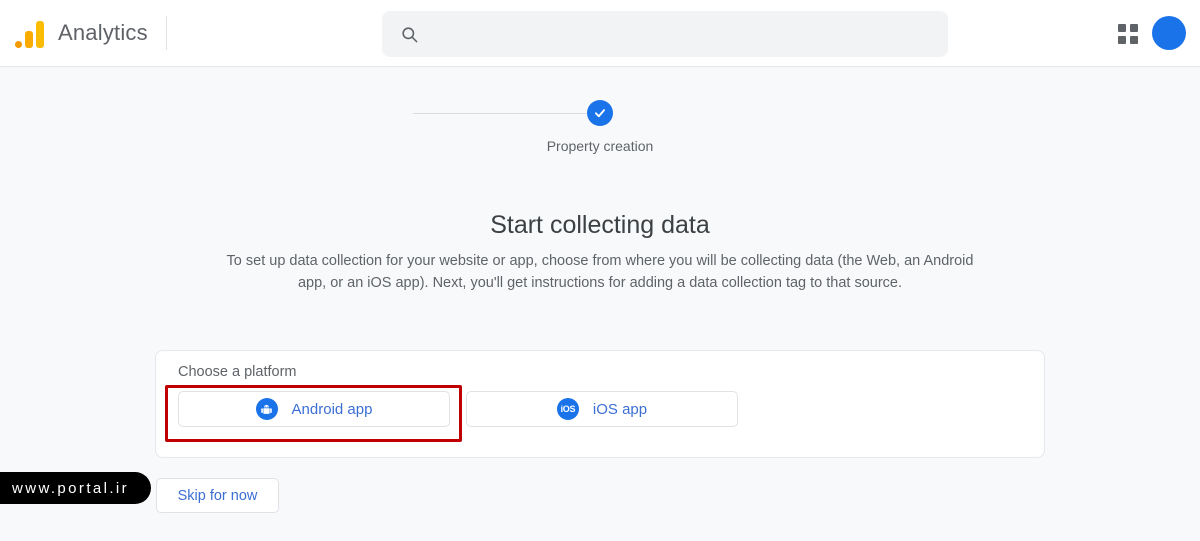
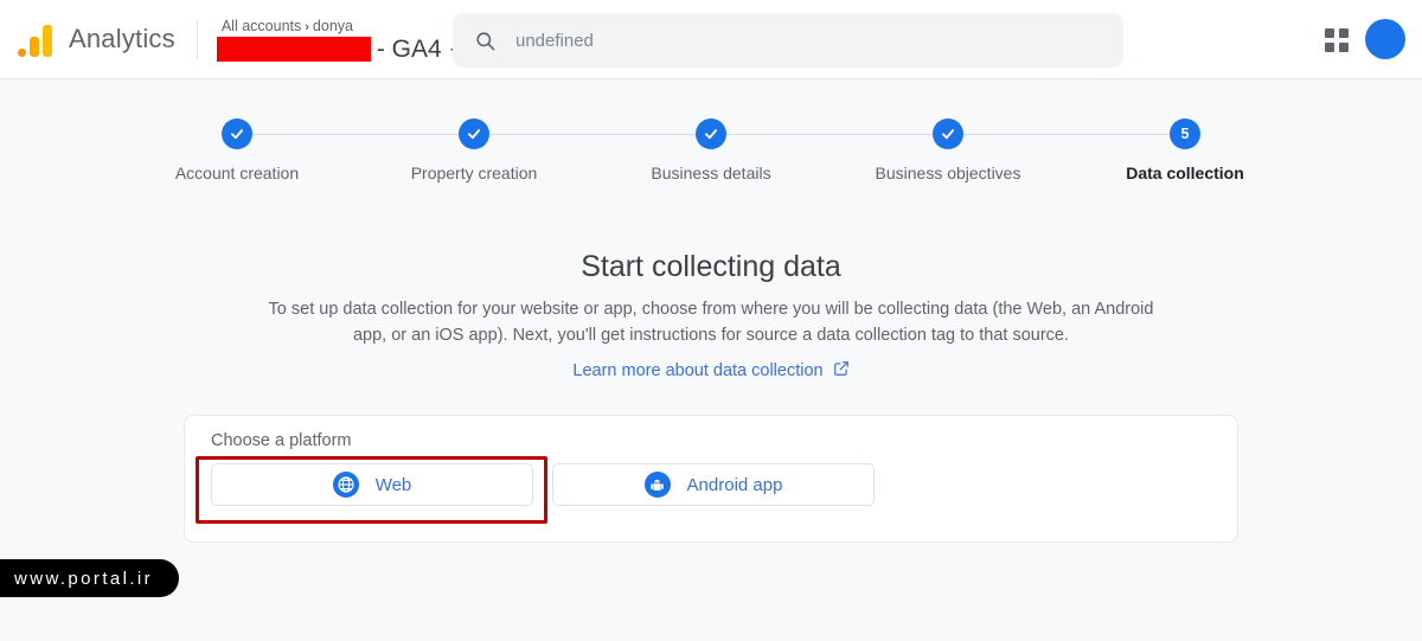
  Analytics
+ All accounts › donya
+ - GA4
+ undefined
+ Account creation
  Property creation
+ Business details
+ Business objectives
+ 5
+ Data collection
  Start collecting data
- To set up data collection for your website or app, choose from where you will be collecting data (the Web, an Android app, or an iOS app). Next, you'll get instructions for adding a data collection tag to that source.
+ To set up data collection for your website or app, choose from where you will be collecting data (the Web, an Android app, or an iOS app). Next, you'll get instructions for source a data collection tag to that source.
+ Learn more about data collection
  Choose a platform
+ Web
  Android app
- iOS
- iOS app
- Skip for now
  www.portal.ir
